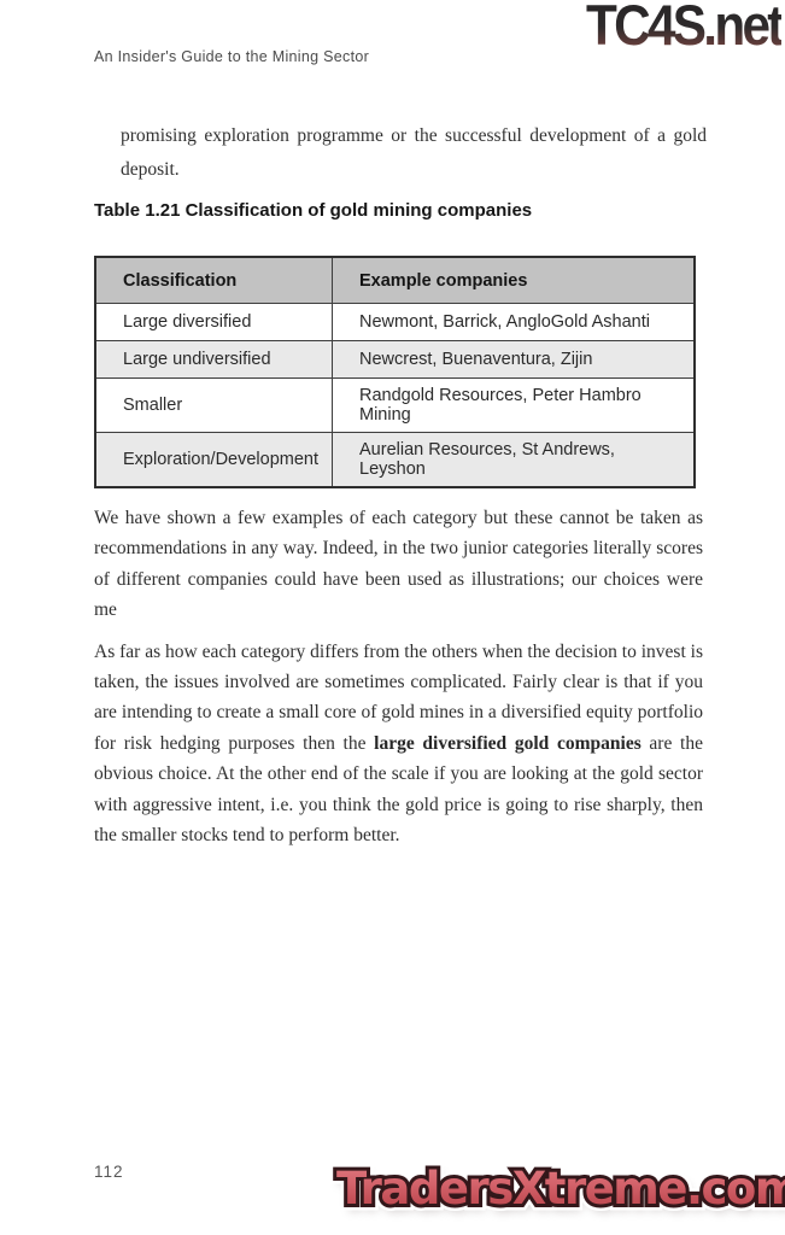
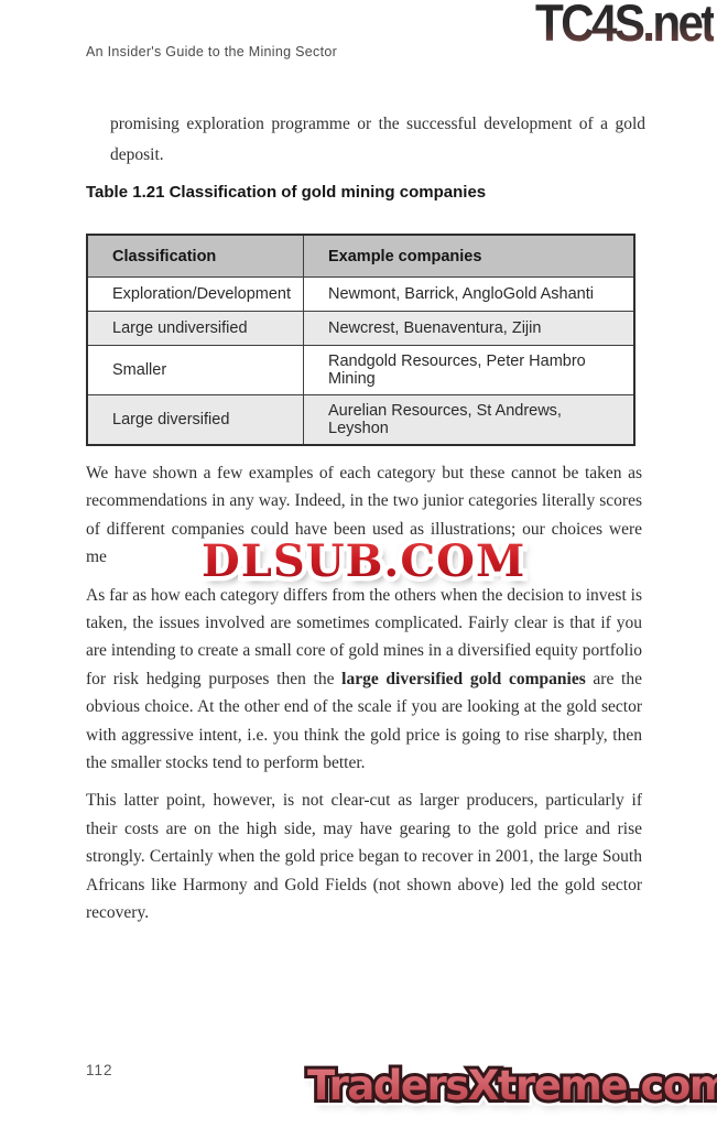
  TC4S.net
  An Insider's Guide to the Mining Sector
  promising exploration programme or the successful development of a gold deposit.
  Table 1.21 Classification of gold mining companies
  Classification	Example companies
- Large diversified	Newmont, Barrick, AngloGold Ashanti
+ Exploration/Development	Newmont, Barrick, AngloGold Ashanti
  Large undiversified	Newcrest, Buenaventura, Zijin
  Smaller	Randgold Resources, Peter Hambro Mining
- Exploration/Development	Aurelian Resources, St Andrews, Leyshon
+ Large diversified	Aurelian Resources, St Andrews, Leyshon
  We have shown a few examples of each category but these cannot be taken as recommendations in any way. Indeed, in the two junior categories literally scores of different companies could have been used as illustrations; our choices were me
  As far as how each category differs from the others when the decision to invest is taken, the issues involved are sometimes complicated. Fairly clear is that if you are intending to create a small core of gold mines in a diversified equity portfolio for risk hedging purposes then the large diversified gold companies are the obvious choice. At the other end of the scale if you are looking at the gold sector with aggressive intent, i.e. you think the gold price is going to rise sharply, then the smaller stocks tend to perform better.
+ This latter point, however, is not clear-cut as larger producers, particularly if their costs are on the high side, may have gearing to the gold price and rise strongly. Certainly when the gold price began to recover in 2001, the large South Africans like Harmony and Gold Fields (not shown above) led the gold sector recovery.
+ DLSUB.COM
  112
  TradersXtreme.com
